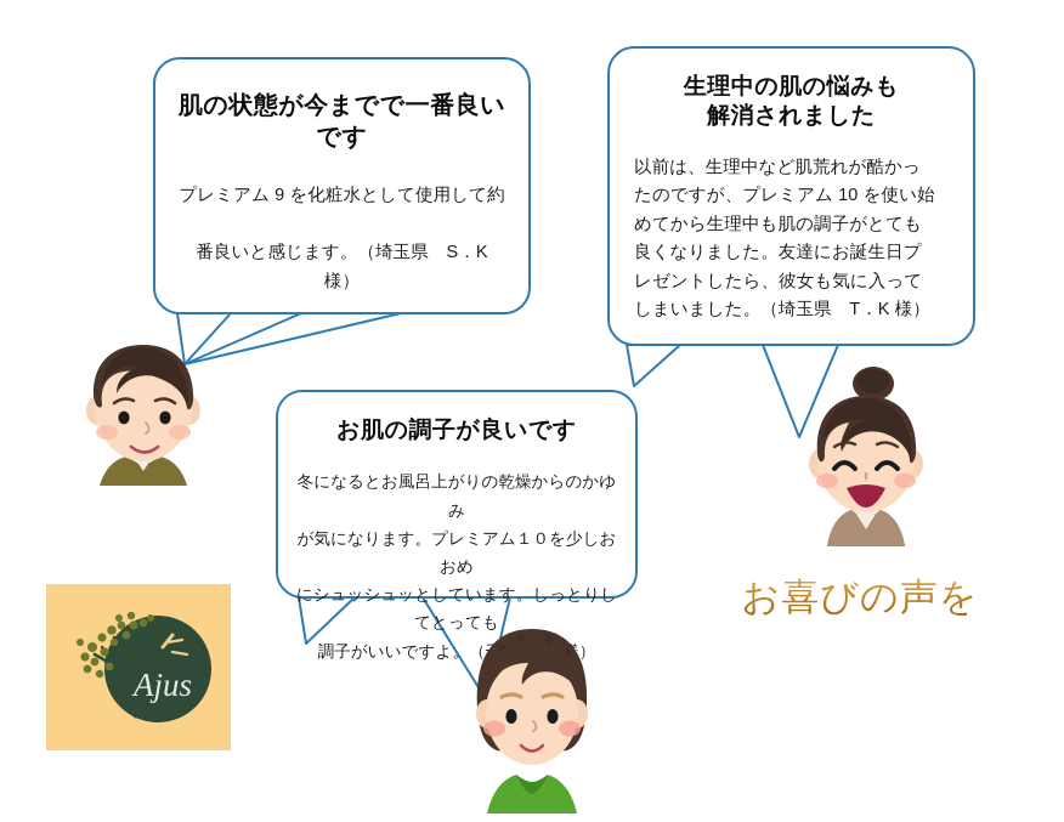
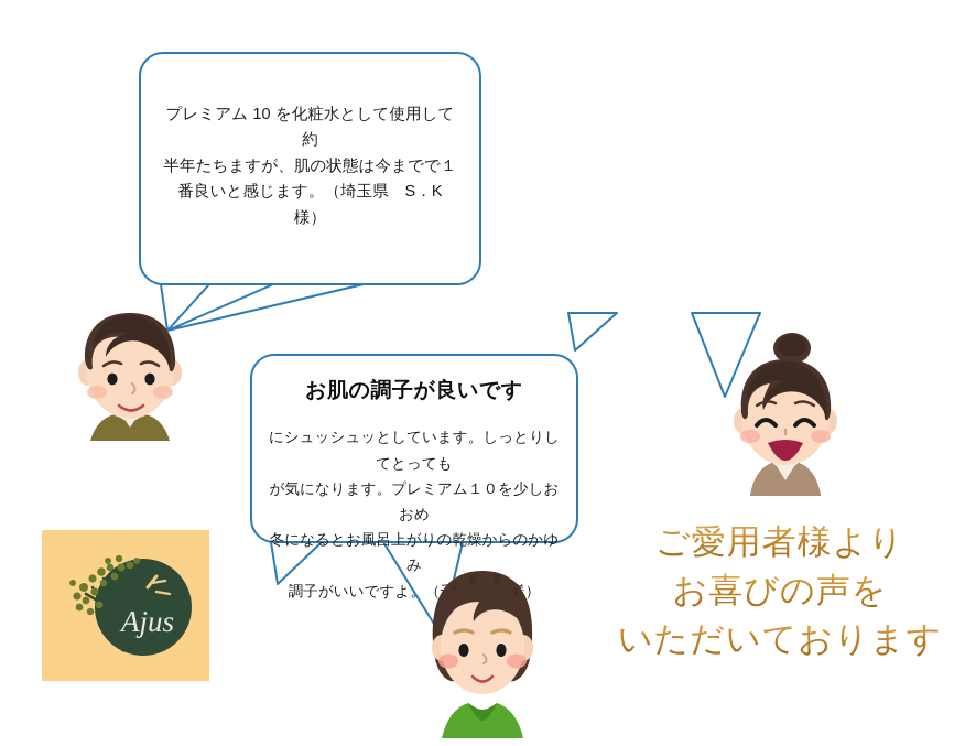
- 肌の状態が今までで一番良い
- です
- プレミアム 9 を化粧水として使用して約
+ プレミアム 10 を化粧水として使用して約
+ 半年たちますが、肌の状態は今までで１
  番良いと感じます。（埼玉県 S．K 様）
- 生理中の肌の悩みも
- 解消されました
- 以前は、生理中など肌荒れが酷かっ
- たのですが、プレミアム 10 を使い始
- めてから生理中も肌の調子がとても
- 良くなりました。友達にお誕生日プ
- レゼントしたら、彼女も気に入って
- しまいました。（埼玉県 T．K 様）
  お肌の調子が良いです
- 冬になるとお風呂上がりの乾燥からのかゆみ
+ にシュッシュッとしています。しっとりしてとっても
  が気になります。プレミアム１０を少しおおめ
- にシュッシュッとしています。しっとりしてとっても
+ 冬になるとお風呂上がりの乾燥からのかゆみ
  Ajus
+ ご愛用者様より
  お喜びの声を
+ いただいております
